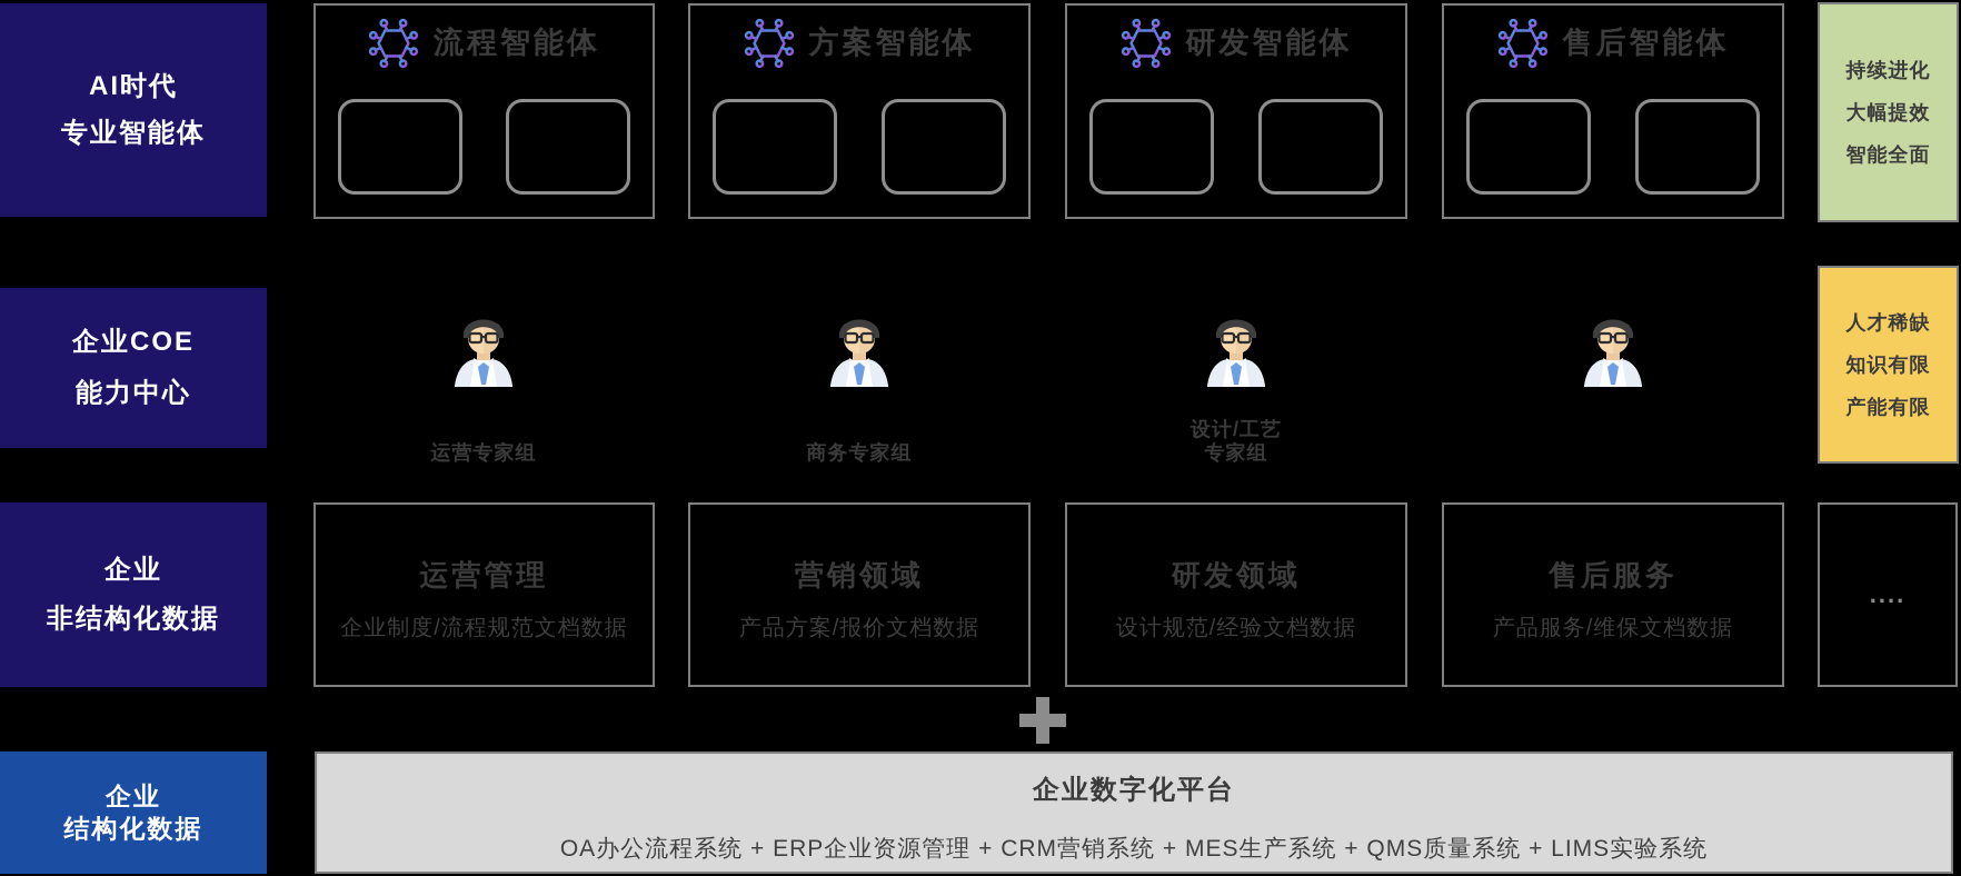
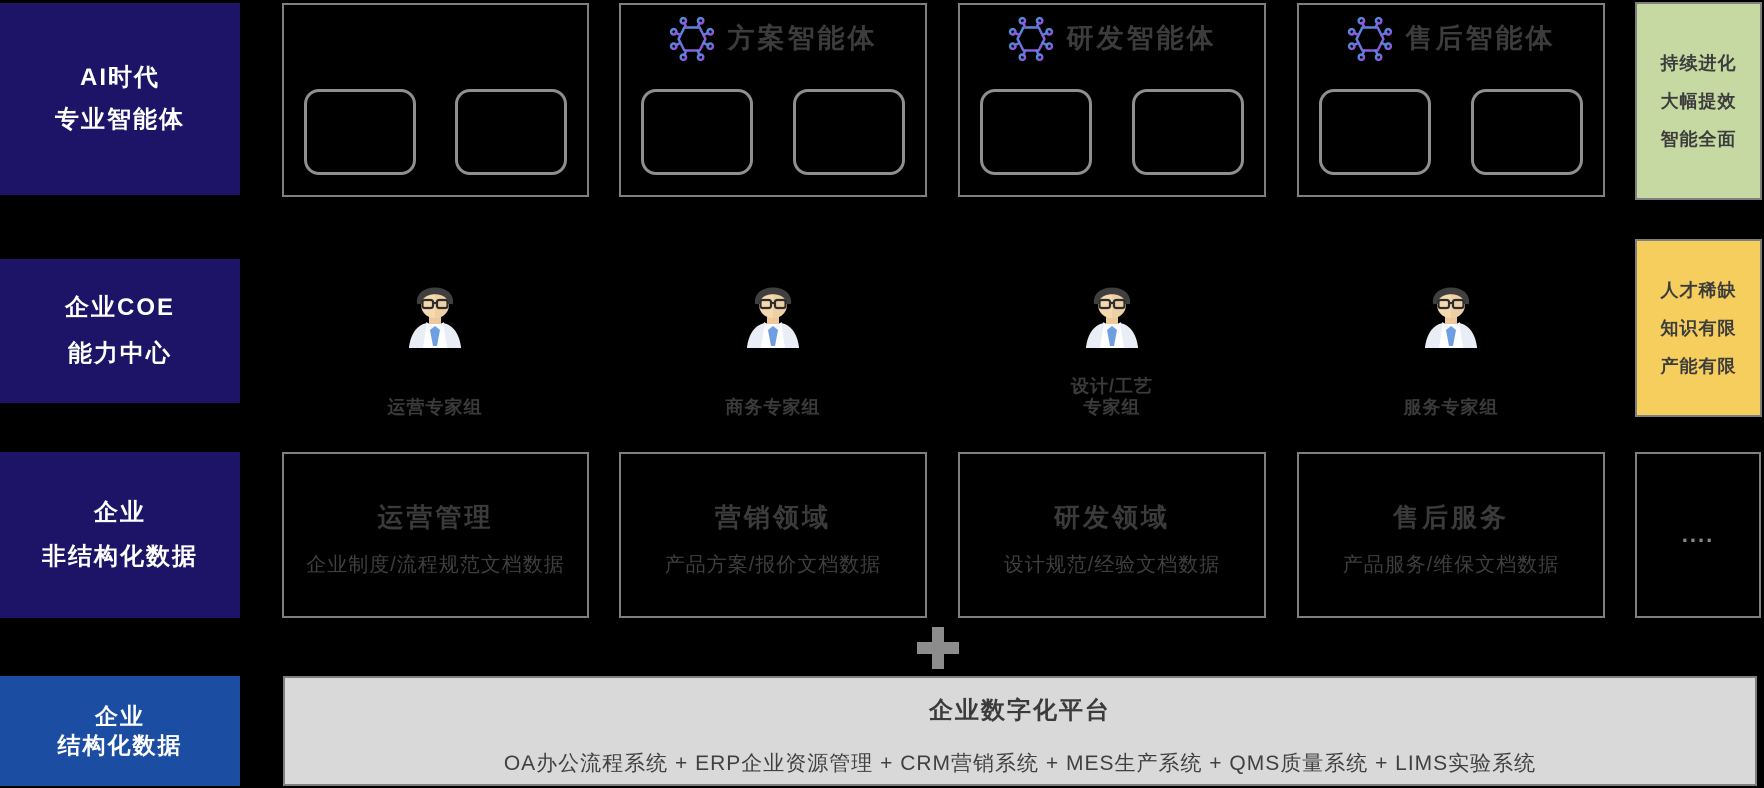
  AI时代
  专业智能体
  企业COE
  能力中心
  企业
  非结构化数据
  企业
  结构化数据
- 流程智能体
  方案智能体
  研发智能体
  售后智能体
  运营专家组
  商务专家组
  设计/工艺
  专家组
+ 服务专家组
  持续进化
  大幅提效
  智能全面
  人才稀缺
  知识有限
  产能有限
  运营管理
  企业制度/流程规范文档数据
  营销领域
  产品方案/报价文档数据
  研发领域
  设计规范/经验文档数据
  售后服务
  产品服务/维保文档数据
  ....
  企业数字化平台
  OA办公流程系统 + ERP企业资源管理 + CRM营销系统 + MES生产系统 + QMS质量系统 + LIMS实验系统
